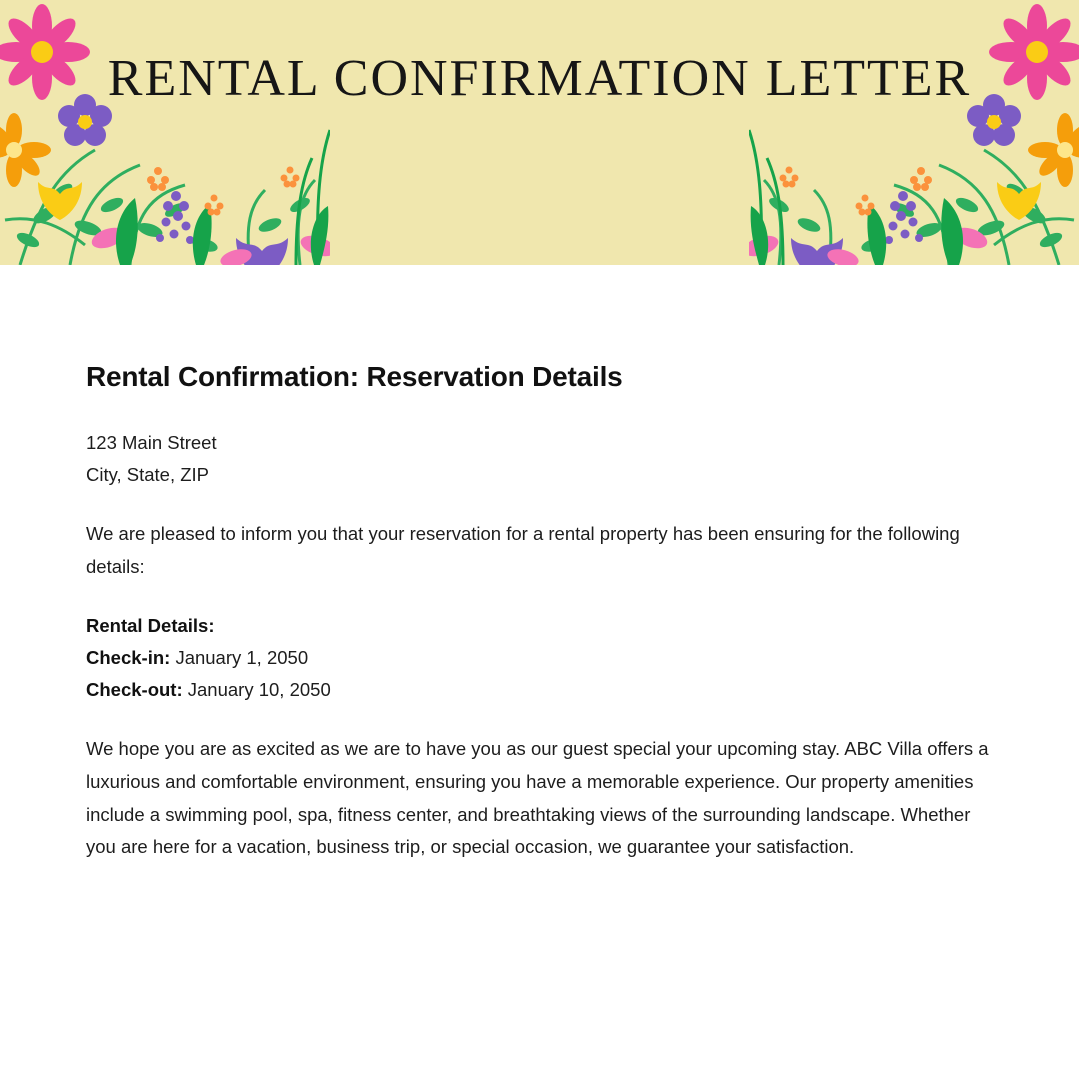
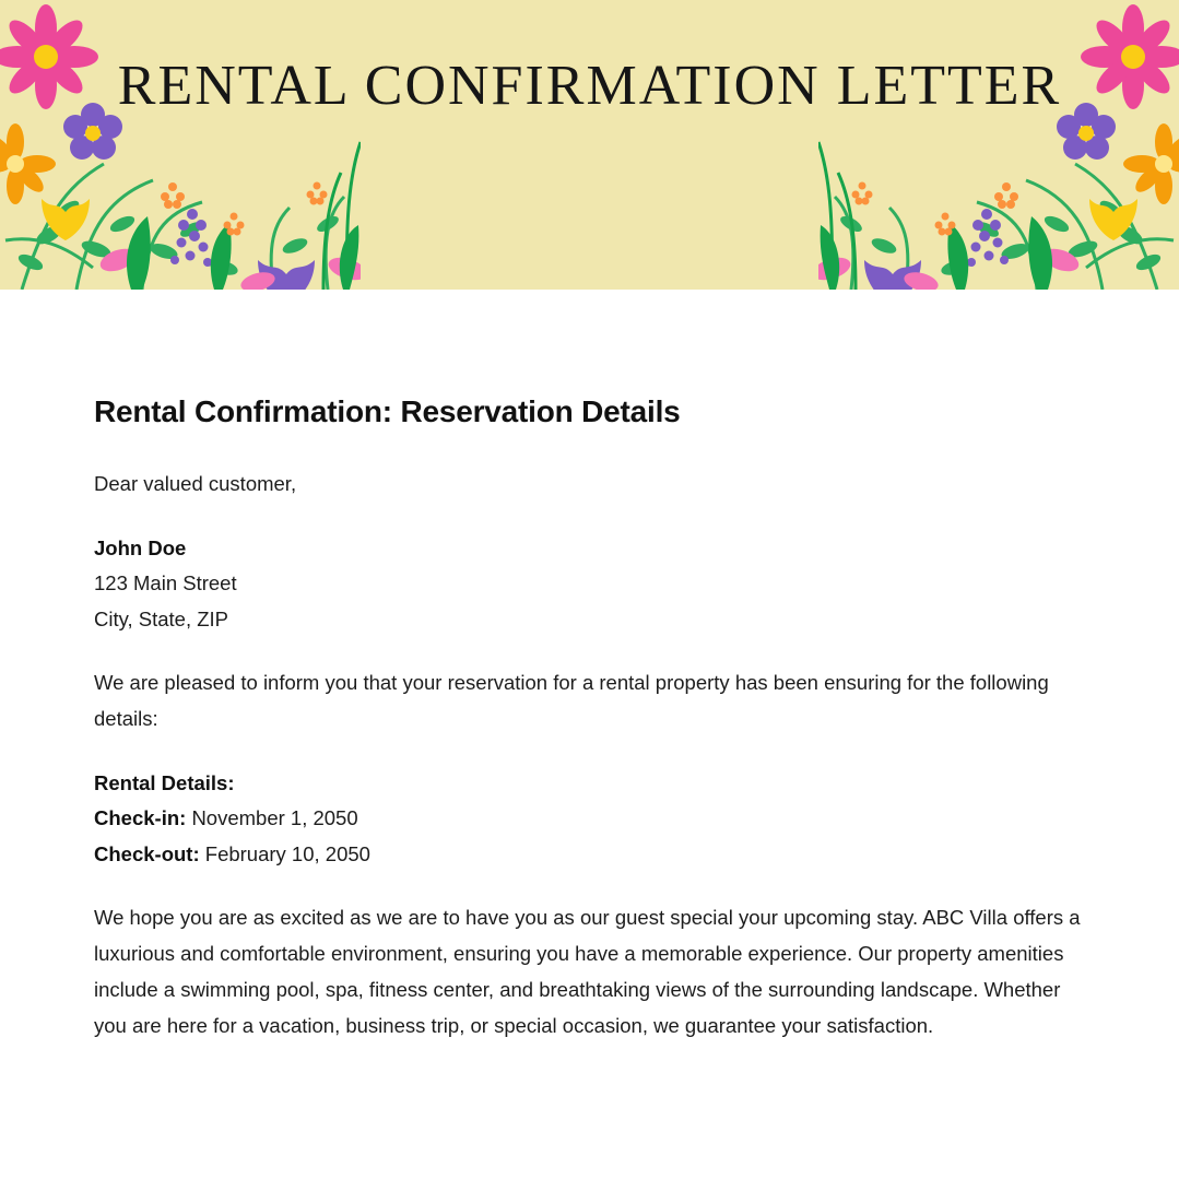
  RENTAL CONFIRMATION LETTER
  Rental Confirmation: Reservation Details
+ Dear valued customer,
+ John Doe
  123 Main Street
  City, State, ZIP
  We are pleased to inform you that your reservation for a rental property has been ensuring for the following details:
  Rental Details:
- Check-in: January 1, 2050
+ Check-in: November 1, 2050
- Check-out: January 10, 2050
+ Check-out: February 10, 2050
  We hope you are as excited as we are to have you as our guest special your upcoming stay. ABC Villa offers a luxurious and comfortable environment, ensuring you have a memorable experience. Our property amenities include a swimming pool, spa, fitness center, and breathtaking views of the surrounding landscape. Whether you are here for a vacation, business trip, or special occasion, we guarantee your satisfaction.
